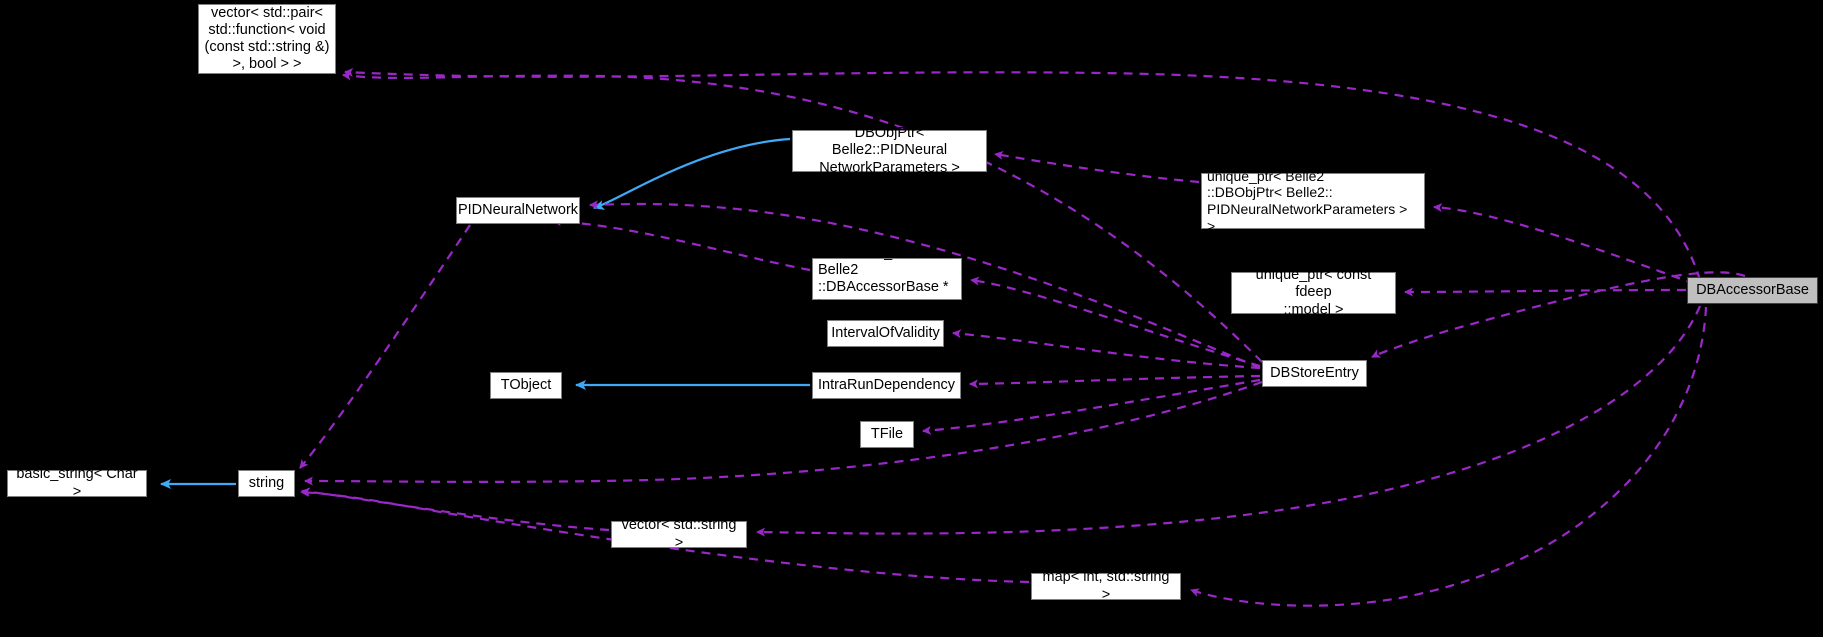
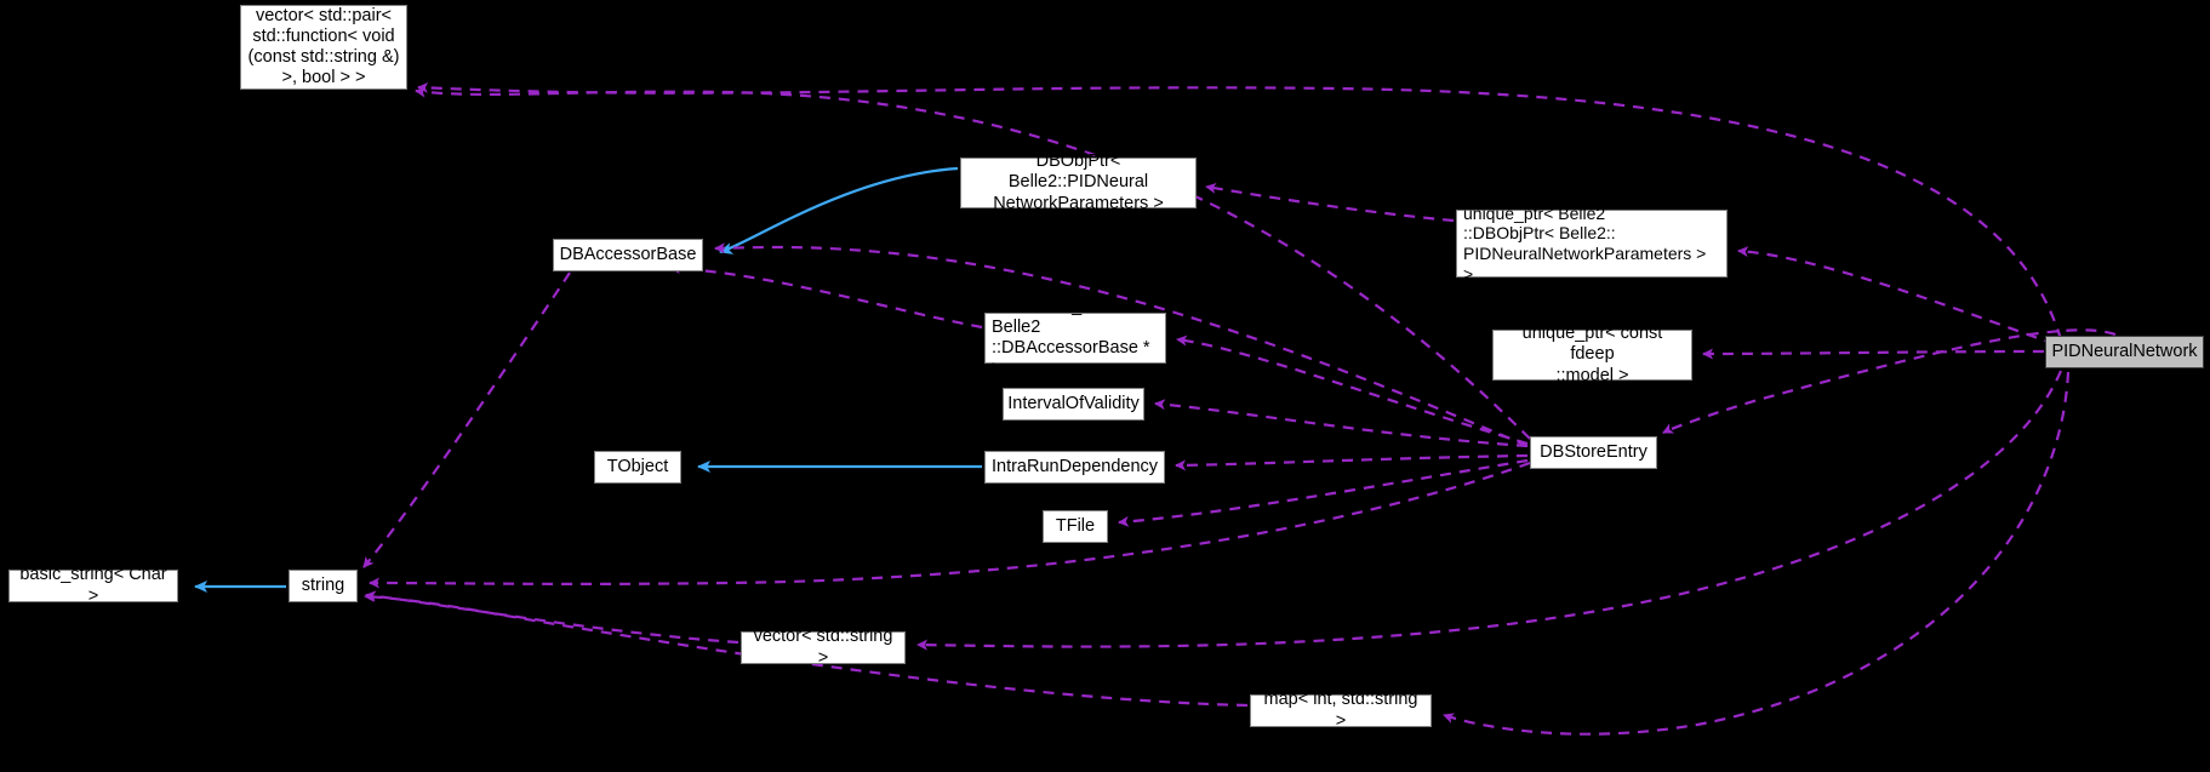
  vector< std::pair<
  std::function< void
  (const std::string &)
  >, bool > >
  DBObjPtr< Belle2::PIDNeural
  NetworkParameters >
  unique_ptr< Belle2
  ::DBObjPtr< Belle2::
  PIDNeuralNetworkParameters > >
- PIDNeuralNetwork
+ DBAccessorBase
  unordered_set< Belle2
  ::DBAccessorBase * >
  unique_ptr< const fdeep
  ::model >
- DBAccessorBase
+ PIDNeuralNetwork
  IntervalOfValidity
  TObject
  IntraRunDependency
  DBStoreEntry
  TFile
  basic_string< Char >
  string
  vector< std::string >
  map< int, std::string >
